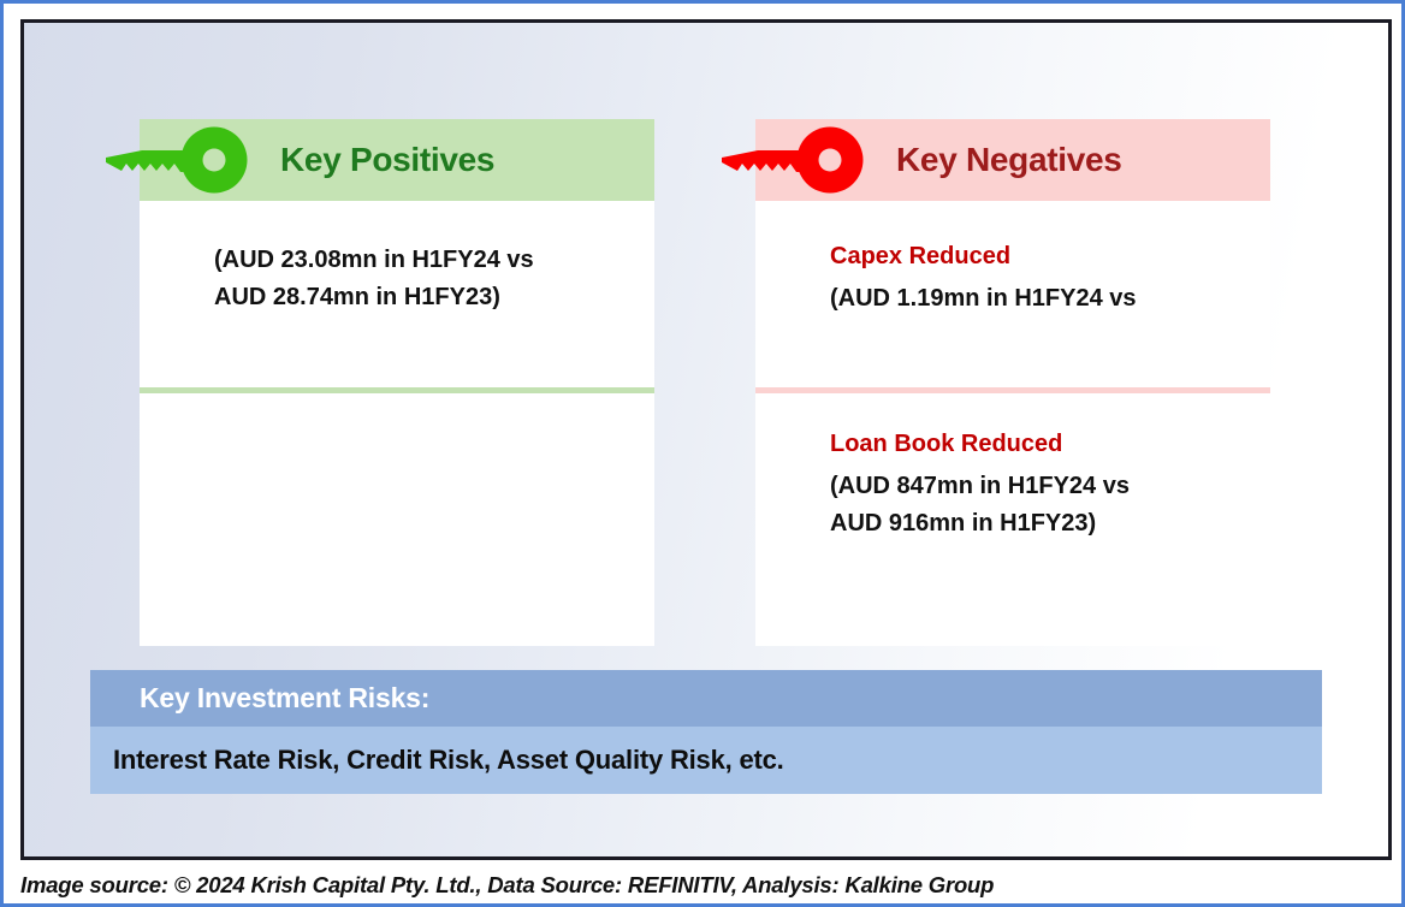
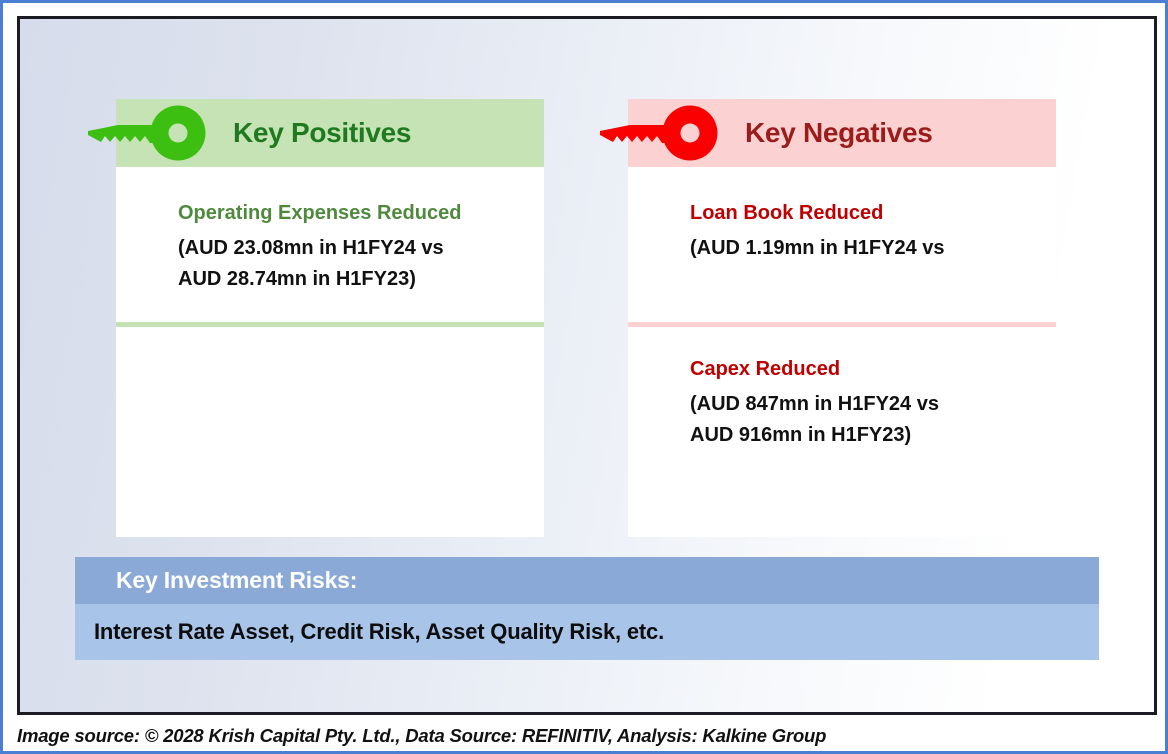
  Key Positives
+ Operating Expenses Reduced
  (AUD 23.08mn in H1FY24 vs
  AUD 28.74mn in H1FY23)
  Key Negatives
- Capex Reduced
+ Loan Book Reduced
  (AUD 1.19mn in H1FY24 vs
- Loan Book Reduced
+ Capex Reduced
  (AUD 847mn in H1FY24 vs
  AUD 916mn in H1FY23)
  Key Investment Risks:
- Interest Rate Risk, Credit Risk, Asset Quality Risk, etc.
+ Interest Rate Asset, Credit Risk, Asset Quality Risk, etc.
- Image source: © 2024 Krish Capital Pty. Ltd., Data Source: REFINITIV, Analysis: Kalkine Group
+ Image source: © 2028 Krish Capital Pty. Ltd., Data Source: REFINITIV, Analysis: Kalkine Group
